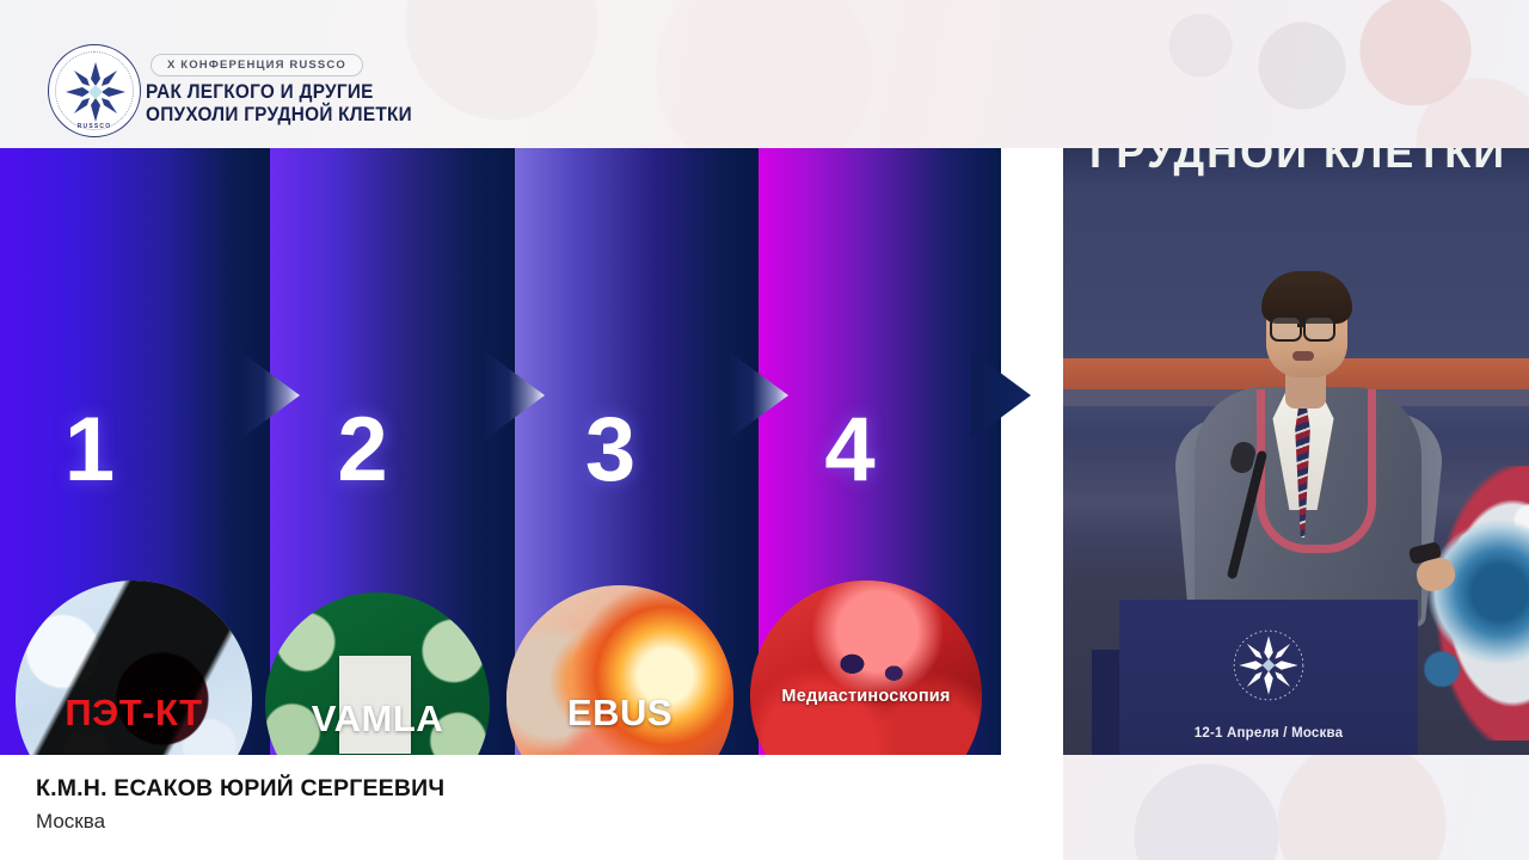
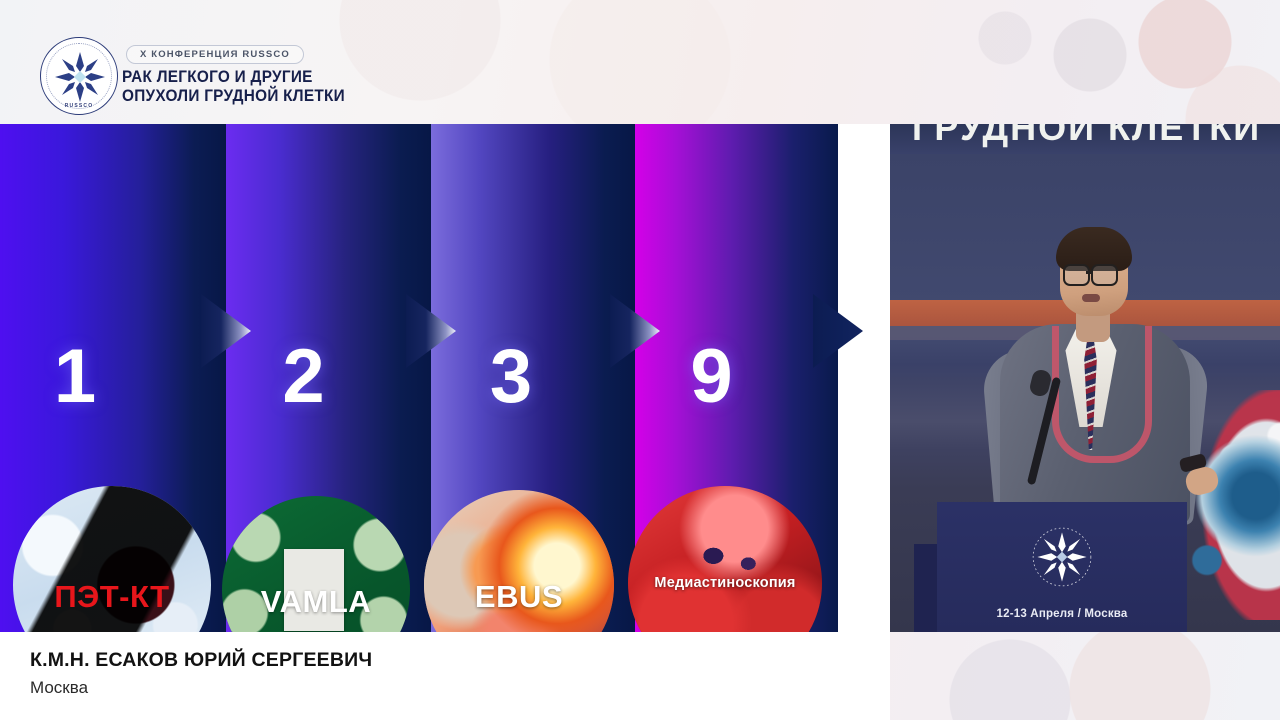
  X КОНФЕРЕНЦИЯ RUSSCO
  РАК ЛЕГКОГО И ДРУГИЕ
  ОПУХОЛИ ГРУДНОЙ КЛЕТКИ
  1
  2
  3
- 4
+ 9
  ПЭТ-КТ
  VAMLA
  EBUS
  Медиастиноскопия
  ГРУДНОЙ КЛЕТКИ
- 12-1 Апреля / Москва
+ 12-13 Апреля / Москва
  К.М.Н. ЕСАКОВ ЮРИЙ СЕРГЕЕВИЧ
  Москва
